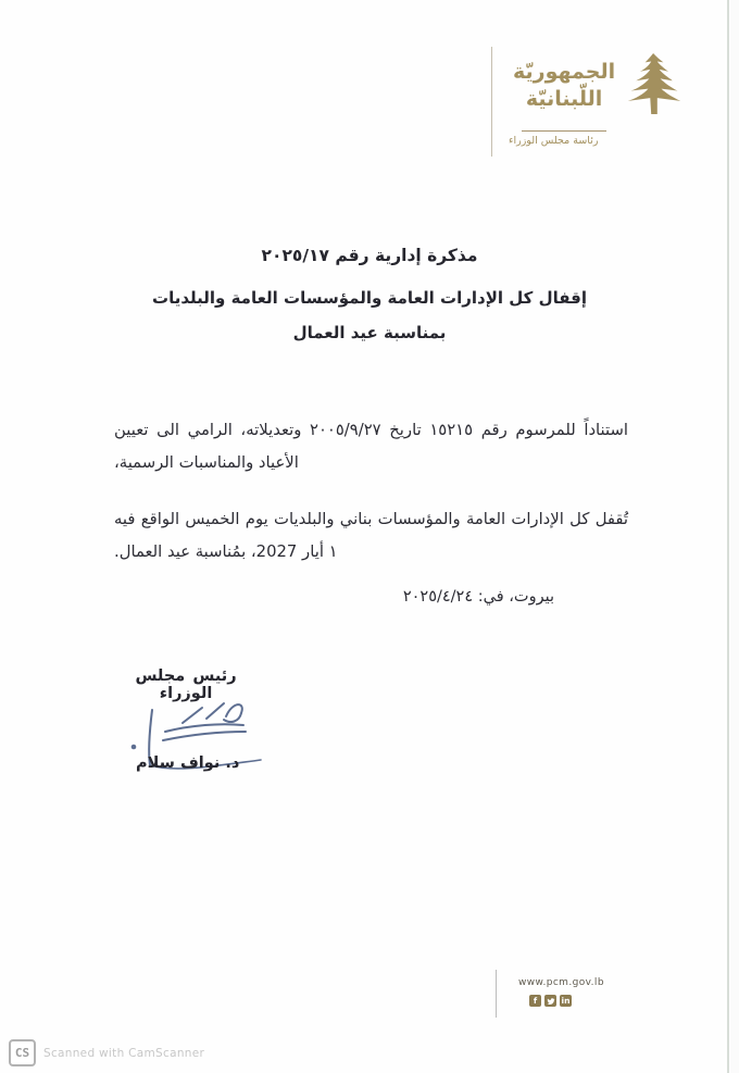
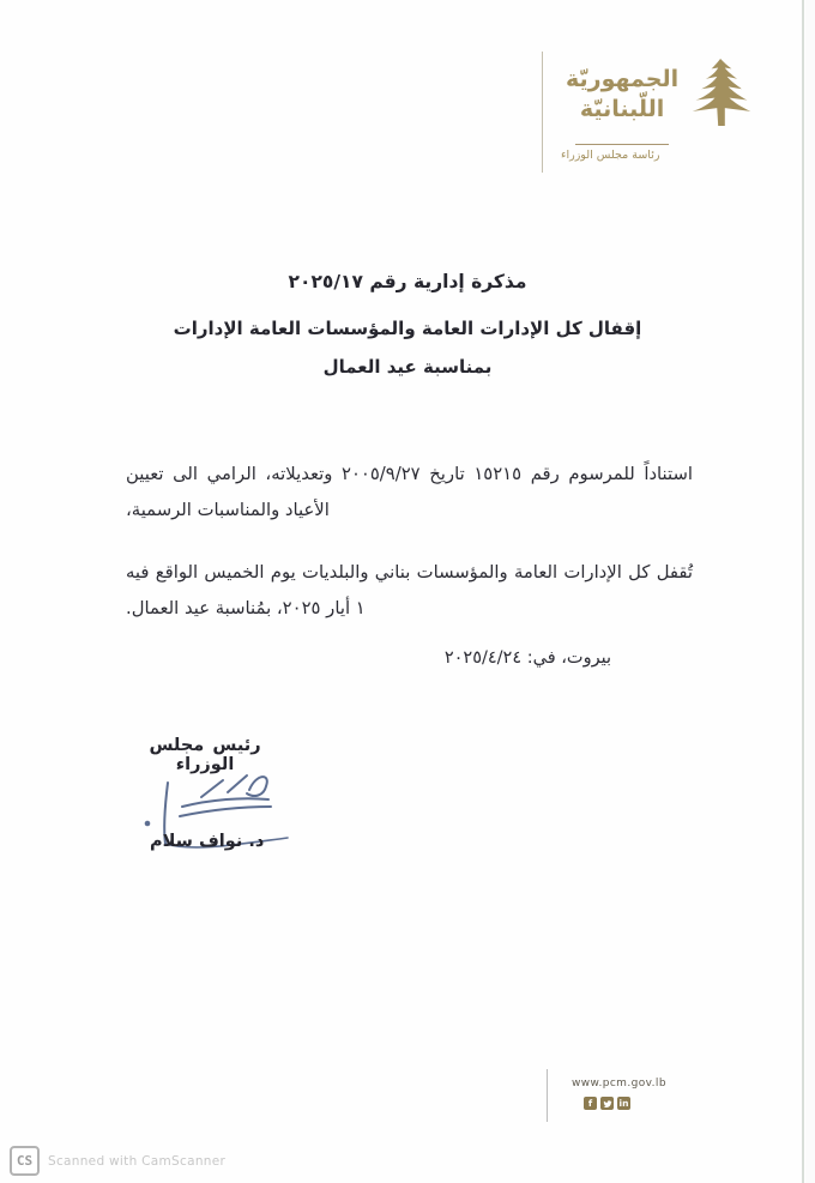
  الجمهوريّة
  اللّبنانيّة
  رئاسة مجلس الوزراء
  مذكرة إدارية رقم ٢٠٢٥/١٧
- إقفال كل الإدارات العامة والمؤسسات العامة والبلديات
+ إقفال كل الإدارات العامة والمؤسسات العامة الإدارات
  بمناسبة عيد العمال
  استناداً للمرسوم رقم ١٥٢١٥ تاريخ ٢٠٠٥/٩/٢٧ وتعديلاته، الرامي الى تعيين
  الأعياد والمناسبات الرسمية،
  تُقفل كل الإدارات العامة والمؤسسات بناني والبلديات يوم الخميس الواقع فيه
- ١ أيار 2027، بمُناسبة عيد العمال.
+ ١ أيار ٢٠٢٥، بمُناسبة عيد العمال.
  بيروت، في: ٢٠٢٥/٤/٢٤
  رئيس مجلس الوزراء
  د. نواف سلام
  www.pcm.gov.lb
  f
  in
  CS
  Scanned with CamScanner
